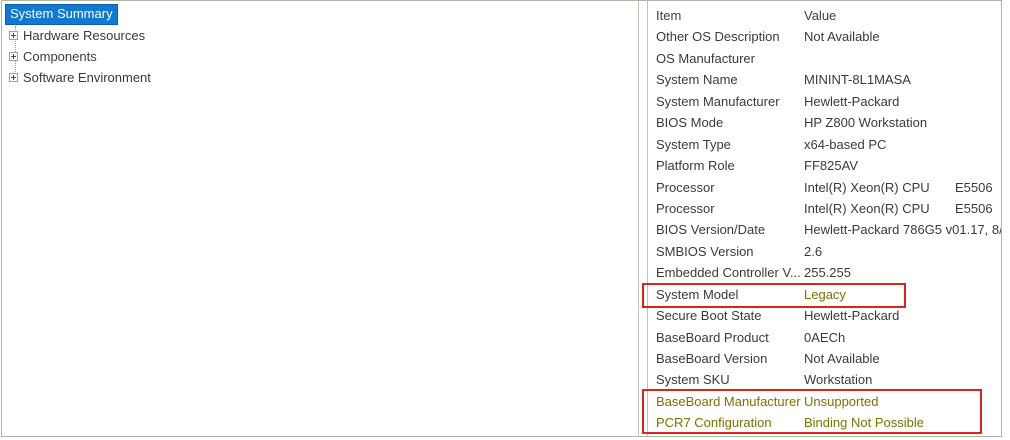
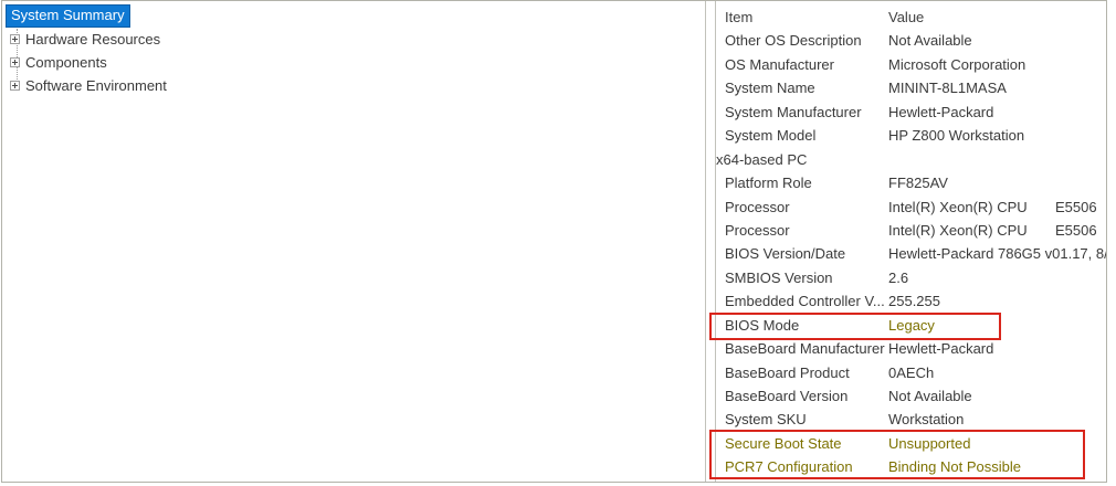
  System Summary
  Hardware Resources
  Components
  Software Environment
  Item
  Value
  Other OS Description
  Not Available
  OS Manufacturer
+ Microsoft Corporation
  System Name
  MININT-8L1MASA
  System Manufacturer
  Hewlett-Packard
- BIOS Mode
+ System Model
  HP Z800 Workstation
- System Type
  x64-based PC
  Platform Role
  FF825AV
  Processor
  Intel(R) Xeon(R) CPU E5506
  Processor
  Intel(R) Xeon(R) CPU E5506
  BIOS Version/Date
  Hewlett-Packard 786G5 v01.17, 8/
  SMBIOS Version
  2.6
  Embedded Controller V...
  255.255
- System Model
+ BIOS Mode
  Legacy
- Secure Boot State
+ BaseBoard Manufacturer
  Hewlett-Packard
  BaseBoard Product
  0AECh
  BaseBoard Version
  Not Available
  System SKU
  Workstation
- BaseBoard Manufacturer
+ Secure Boot State
  Unsupported
  PCR7 Configuration
  Binding Not Possible
